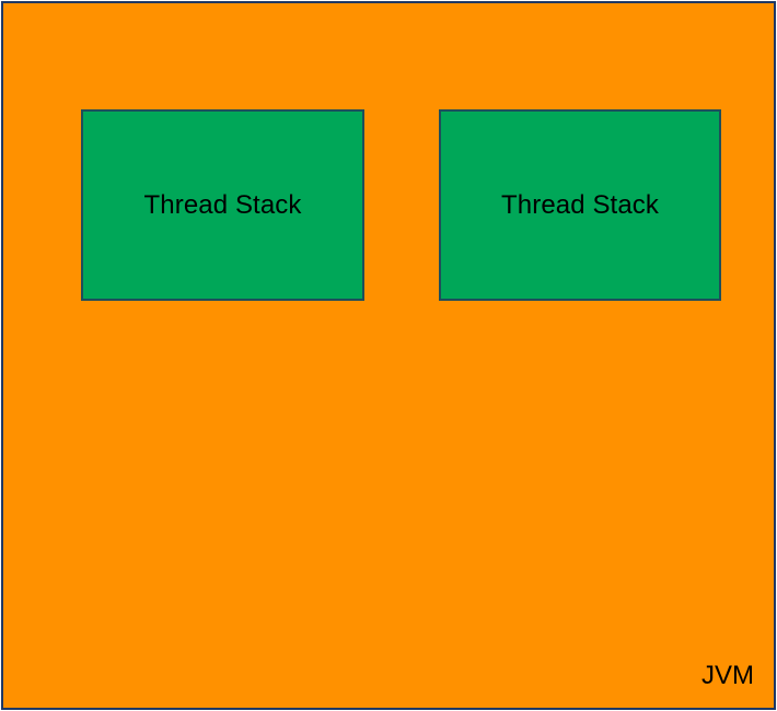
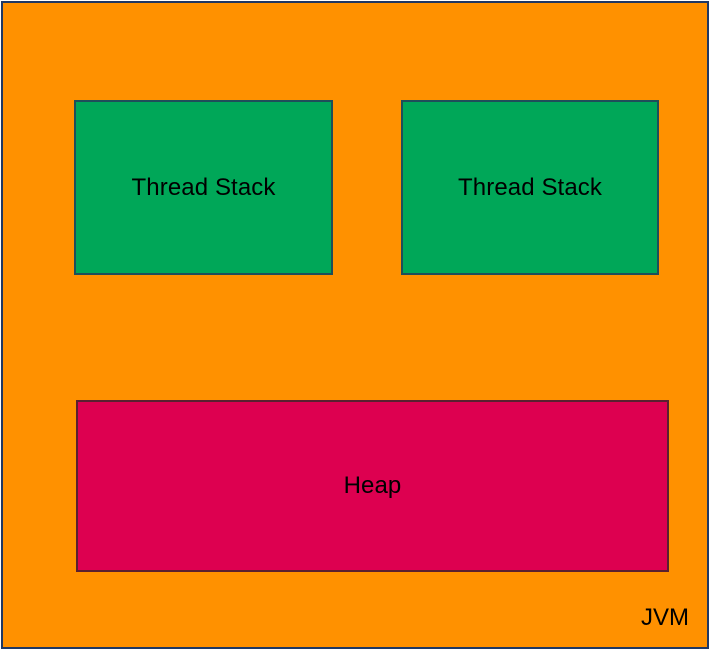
  Thread Stack
  Thread Stack
+ Heap
  JVM
